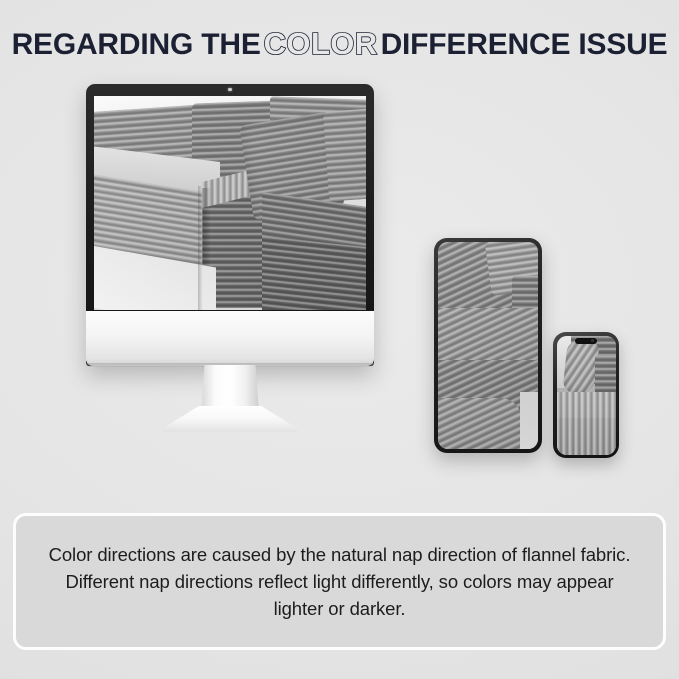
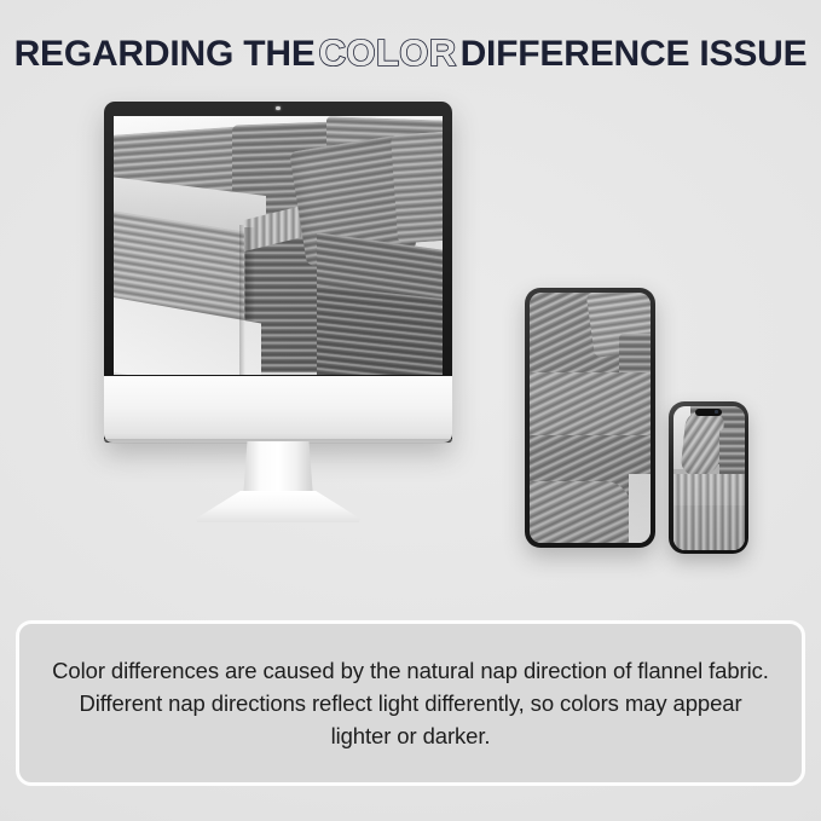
  REGARDING THECOLORDIFFERENCE ISSUE
- Color directions are caused by the natural nap direction of flannel fabric. Different nap directions reflect light differently, so colors may appear lighter or darker.
+ Color differences are caused by the natural nap direction of flannel fabric. Different nap directions reflect light differently, so colors may appear lighter or darker.
